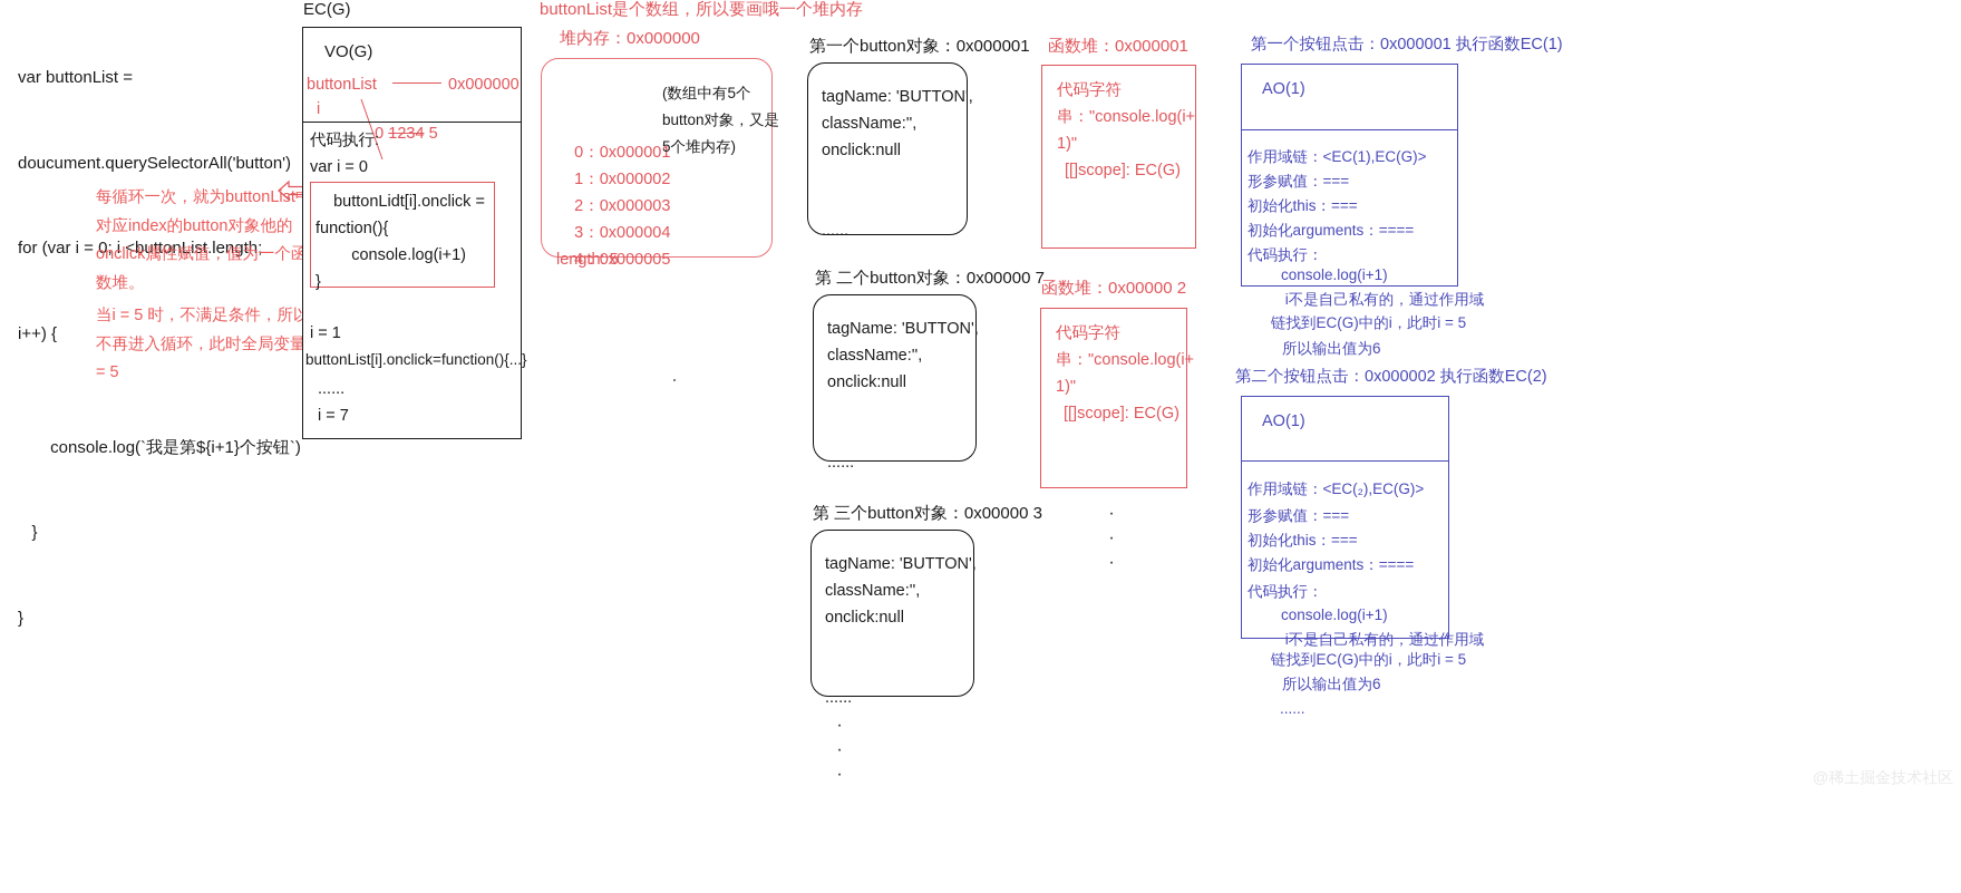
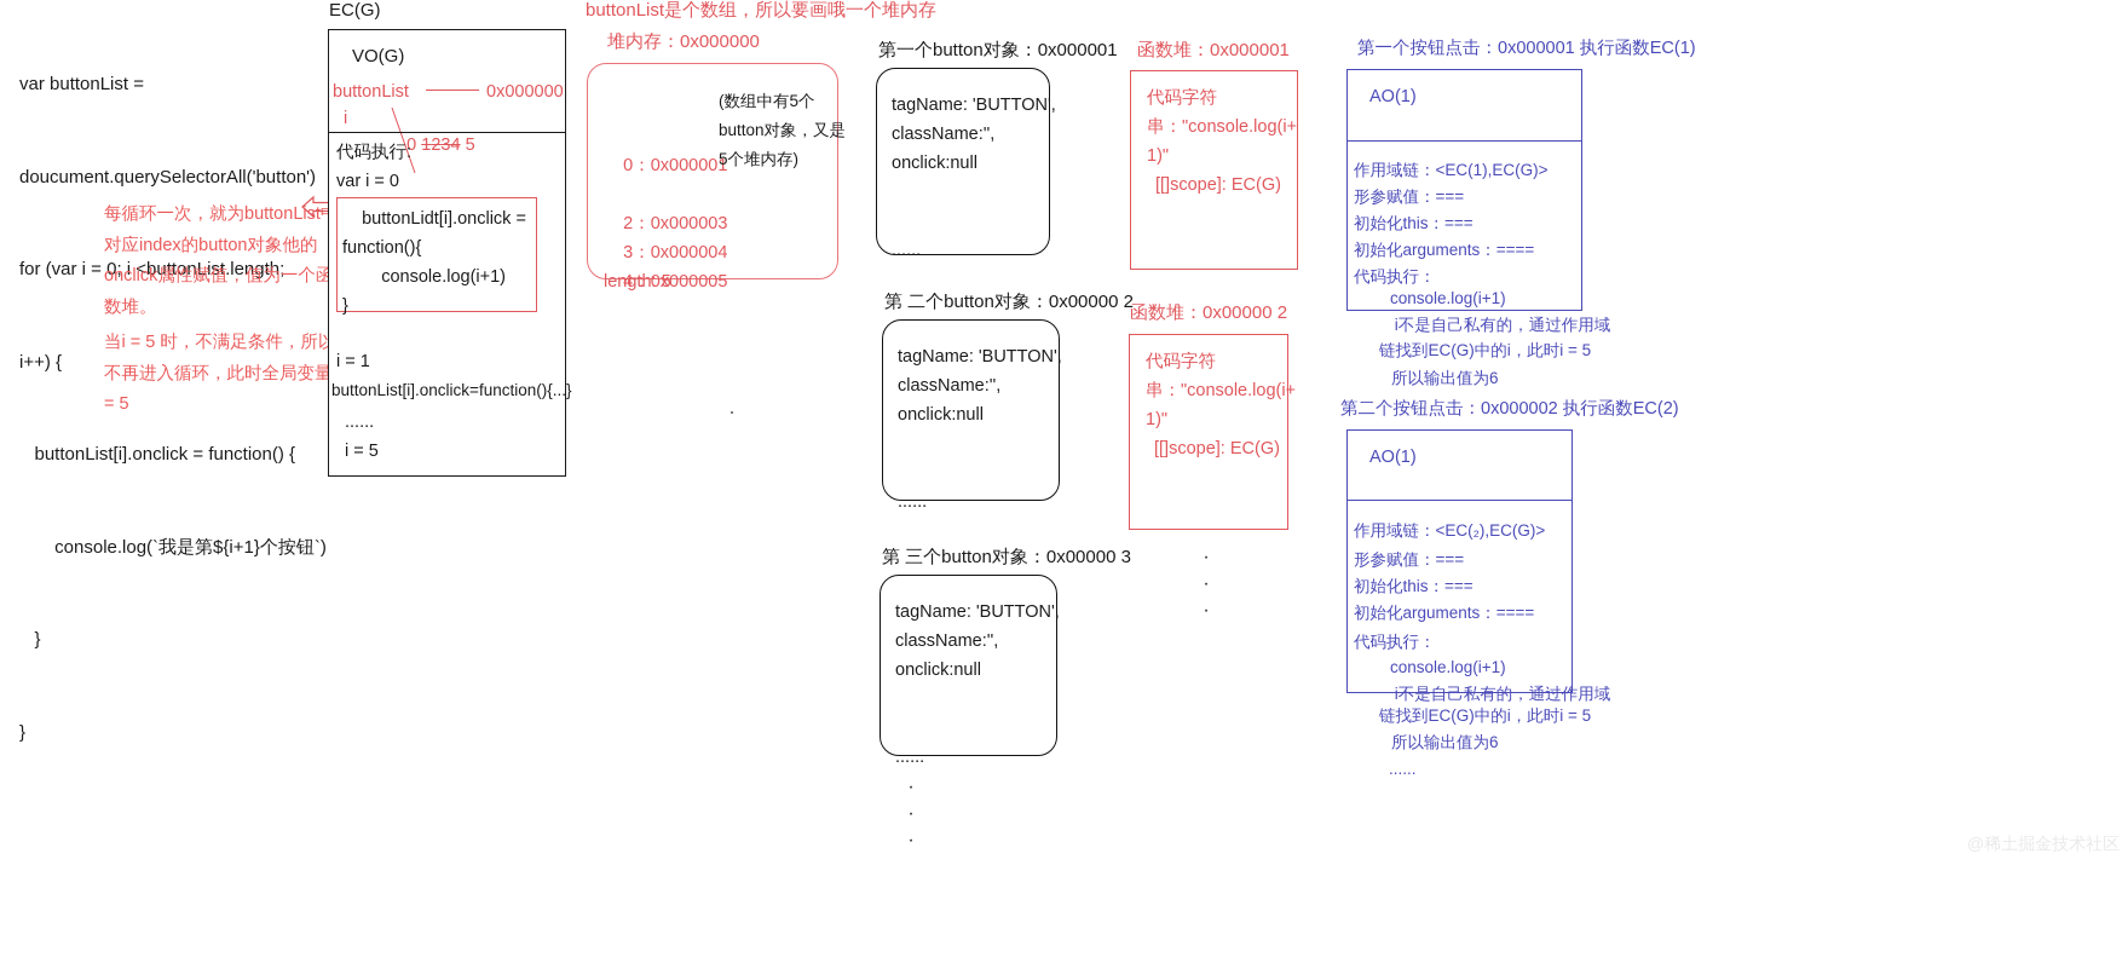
  var buttonList =
  doucument.querySelectorAll('button')
  for (var i = 0; i <buttonList.length;
  i++) {
+ buttonList[i].onclick = function() {
  console.log(`我是第${i+1}个按钮`)
  }
  }
  每循环一次，就为buttonLi
  对应index的button对象他的
  onclick属性赋值，值为一个函
  数堆。
  当i = 5 时，不满足条件，所
  不再进入循环，此时全局变量
  = 5
  EC(G)
  VO(G)
  buttonList
  0x000000
  i
  0 1234 5
  代码执行:
  var i = 0
  buttonLidt[i].onclick =
  function(){
  console.log(i+1)
  }
  i = 1
  buttonList[i].onclick=function(){...}
  ......
- i = 7
+ i = 5
  buttonList是个数组，所以要画哦一个堆内存
  堆内存：0x000000
  0：0x000001
- 1：0x000002
  2：0x000003
  3：0x000004
  4：0x000005
  length: 5
  (数组中有5个
  button对象，又是
  5个堆内存)
  第一个button对象：0x000001
  tagName: 'BUTTON',
  className:'',
  onclick:null
  ......
- 第 二个button对象：0x00000 7
+ 第 二个button对象：0x00000 2
  tagName: 'BUTTON',
  className:'',
  onclick:null
  ......
  第 三个button对象：0x00000 3
  tagName: 'BUTTON',
  className:'',
  onclick:null
  ......
  ·
  ·
  ·
  函数堆：0x000001
  代码字符
  串："console.log(i+
  1)"
  [[]scope]: EC(G)
  函数堆：0x00000 2
  代码字符
  串："console.log(i+
  1)"
  [[]scope]: EC(G)
  ·
  ·
  ·
  第一个按钮点击：0x000001 执行函数EC(1)
  AO(1)
  作用域链：<EC(1),EC(G)>
  形参赋值：===
  初始化this：===
  初始化arguments：====
  代码执行：
  console.log(i+1)
  i不是自己私有的，通过作用域
  链找到EC(G)中的i，此时i = 5
  所以输出值为6
  第二个按钮点击：0x000002 执行函数EC(2)
  AO(1)
  作用域链：<EC(₂),EC(G)>
  形参赋值：===
  初始化this：===
  初始化arguments：====
  代码执行：
  console.log(i+1)
  i不是自己私有的，通过作用域
  链找到EC(G)中的i，此时i = 5
  所以输出值为6
  ......
